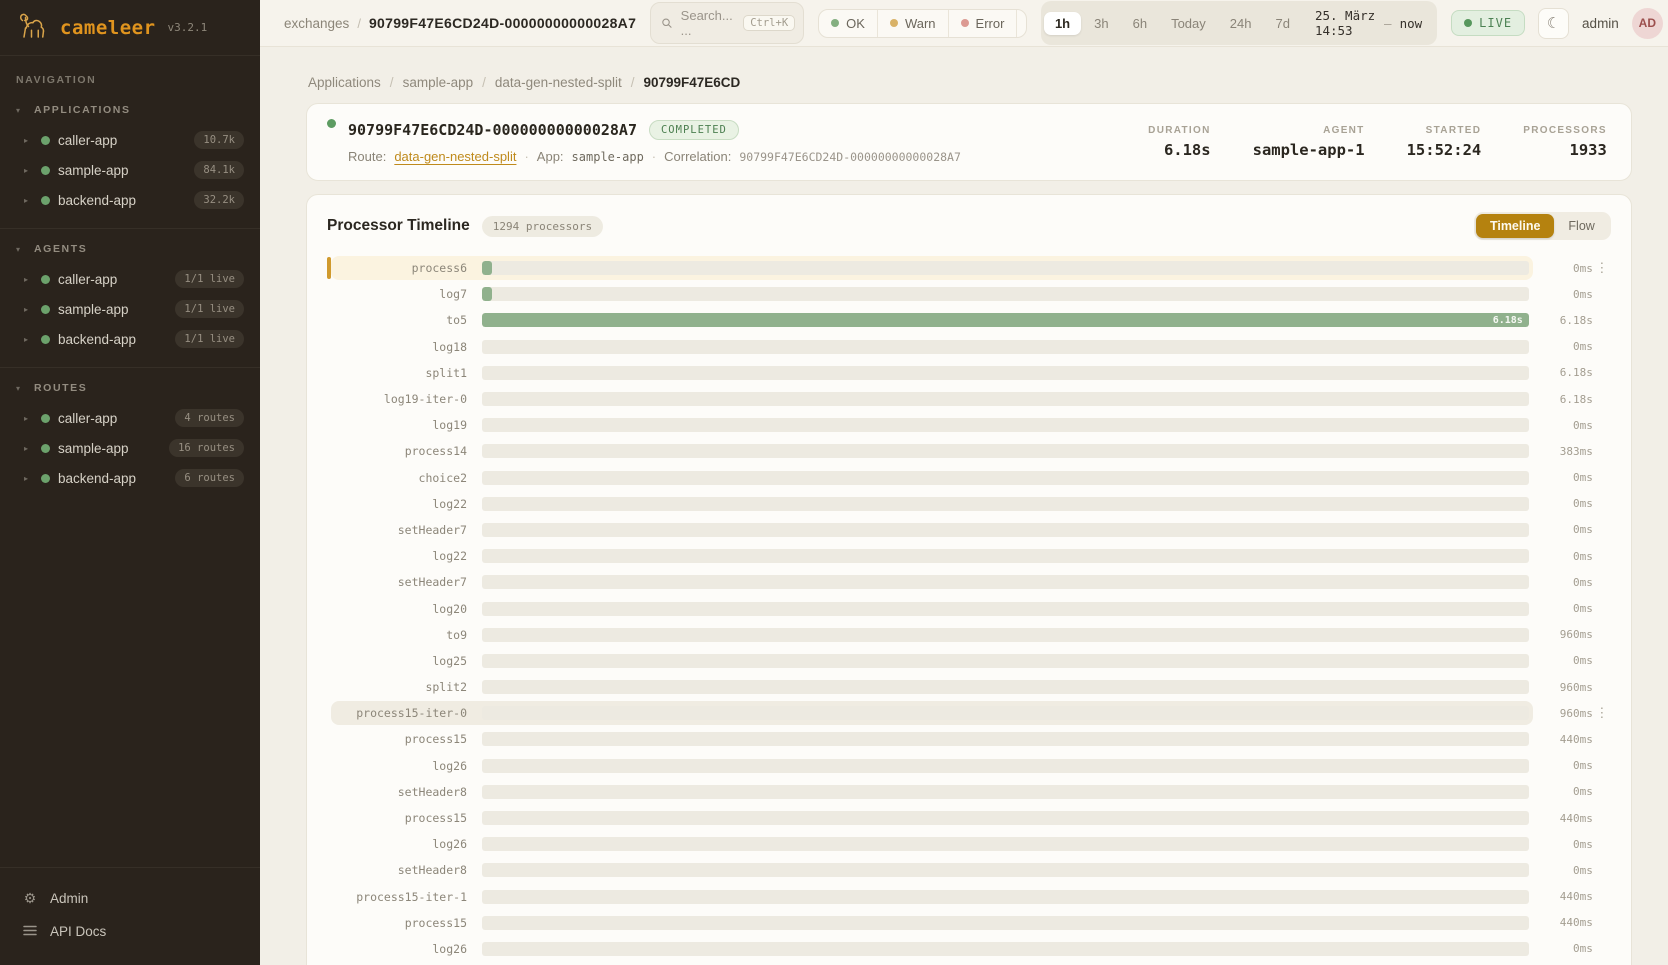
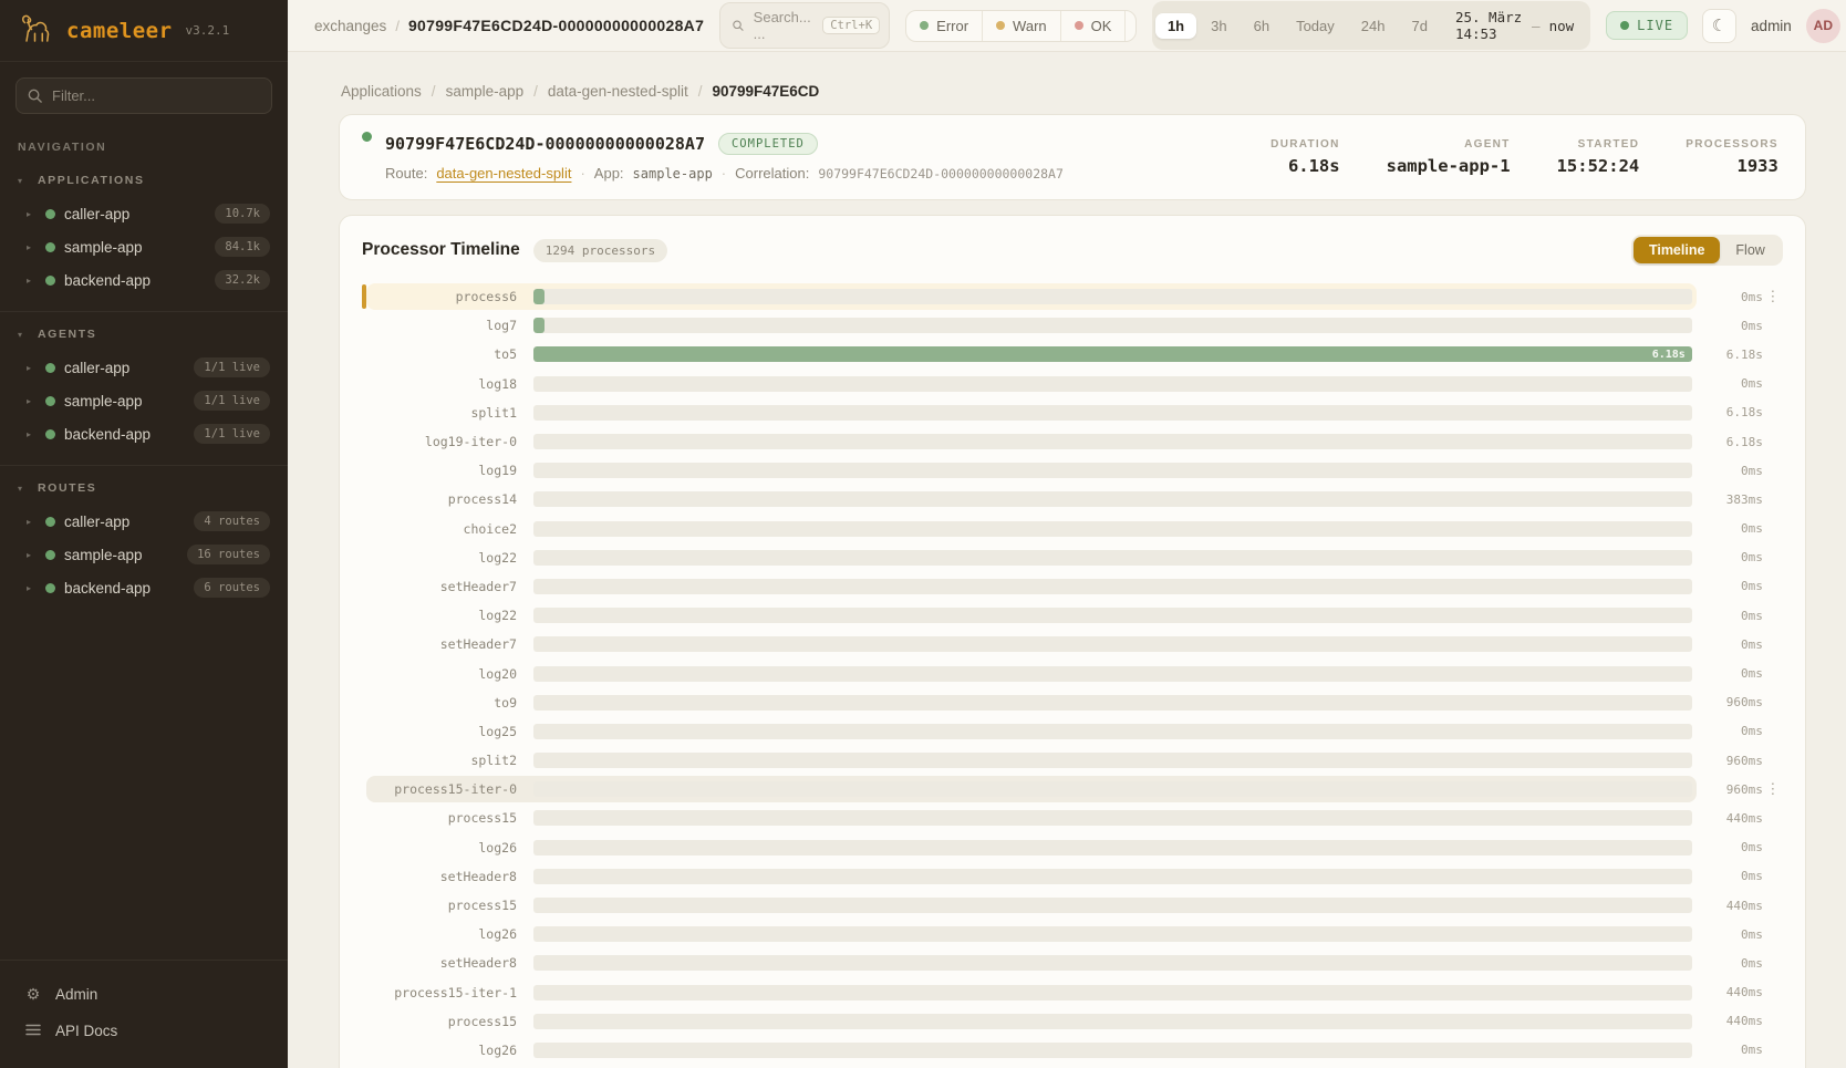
  cameleer
  v3.2.1
+ Filter...
  NAVIGATION
  ▾
  APPLICATIONS
  ▸
  caller-app
  10.7k
  ▸
  sample-app
  84.1k
  ▸
  backend-app
  32.2k
  ▾
  AGENTS
  ▸
  caller-app
  1/1 live
  ▸
  sample-app
  1/1 live
  ▸
  backend-app
  1/1 live
  ▾
  ROUTES
  ▸
  caller-app
  4 routes
  ▸
  sample-app
  16 routes
  ▸
  backend-app
  6 routes
  ⚙
  Admin
  API Docs
  exchanges
  /
  90799F47E6CD24D-00000000000028A7
  Search... ...
  Ctrl+K
- OK
+ Error
  Warn
- Error
+ OK
  1h
  3h
  6h
  Today
  24h
  7d
  25. März 14:53
  —
  now
  LIVE
  ☾
  admin
  AD
  Applications
  /
  sample-app
  /
  data-gen-nested-split
  /
  90799F47E6CD
  90799F47E6CD24D-00000000000028A7
  COMPLETED
  Route:
  data-gen-nested-split
  ·
  App:
  sample-app
  ·
  Correlation:
  90799F47E6CD24D-00000000000028A7
  DURATION
  6.18s
  AGENT
  sample-app-1
  STARTED
  15:52:24
  PROCESSORS
  1933
  Processor Timeline
  1294 processors
  Timeline
  Flow
  process6
  0ms
  ⋮
  log7
  0ms
  to5
  6.18s
  6.18s
  log18
  0ms
  split1
  6.18s
  log19-iter-0
  6.18s
  log19
  0ms
  process14
  383ms
  choice2
  0ms
  log22
  0ms
  setHeader7
  0ms
  log22
  0ms
  setHeader7
  0ms
  log20
  0ms
  to9
  960ms
  log25
  0ms
  split2
  960ms
  process15-iter-0
  960ms
  ⋮
  process15
  440ms
  log26
  0ms
  setHeader8
  0ms
  process15
  440ms
  log26
  0ms
  setHeader8
  0ms
  process15-iter-1
  440ms
  process15
  440ms
  log26
  0ms
